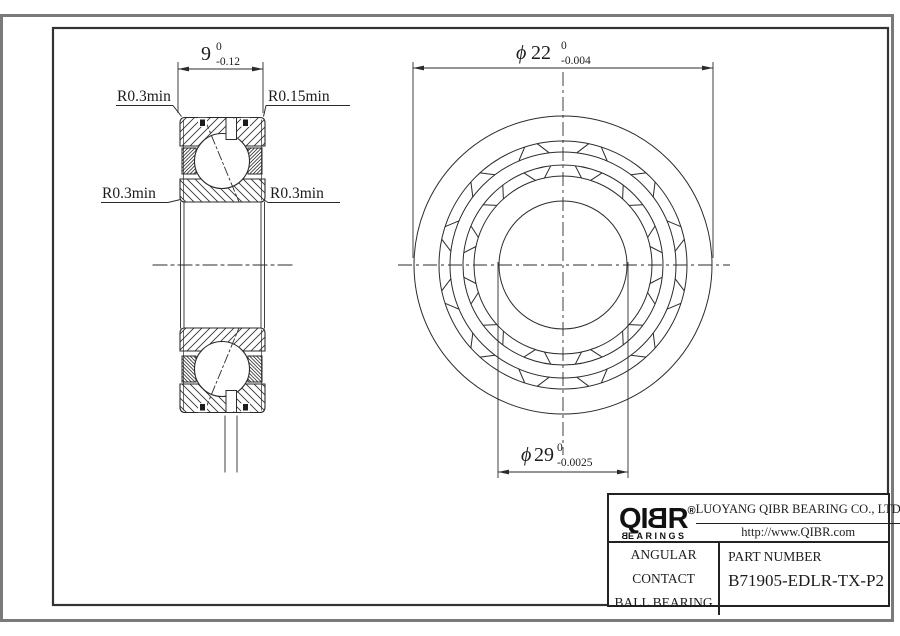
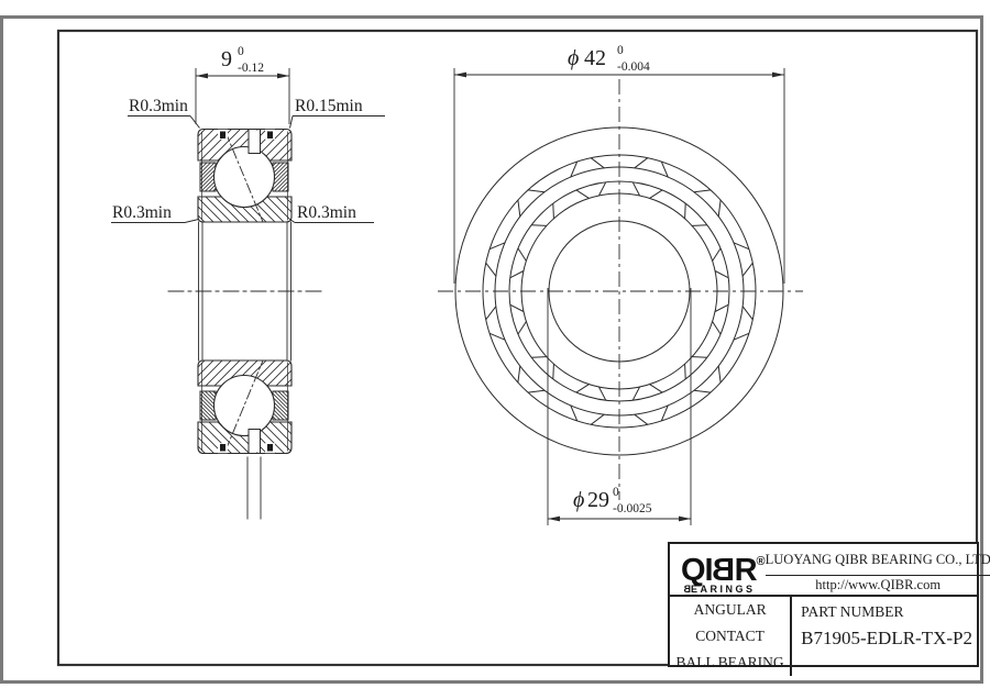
  9
  0
  -0.12
  ϕ
- 22
+ 42
  0
  -0.004
  ϕ
  29
  0
  -0.0025
  R0.3min
  R0.15min
  R0.3min
  R0.3min
  LUOYANG QIBR BEARING CO., LTD
  http://www.QIBR.com
  ANGULAR CONTACT
  BALL BEARING
  PART NUMBER
  B71905-EDLR-TX-P2
